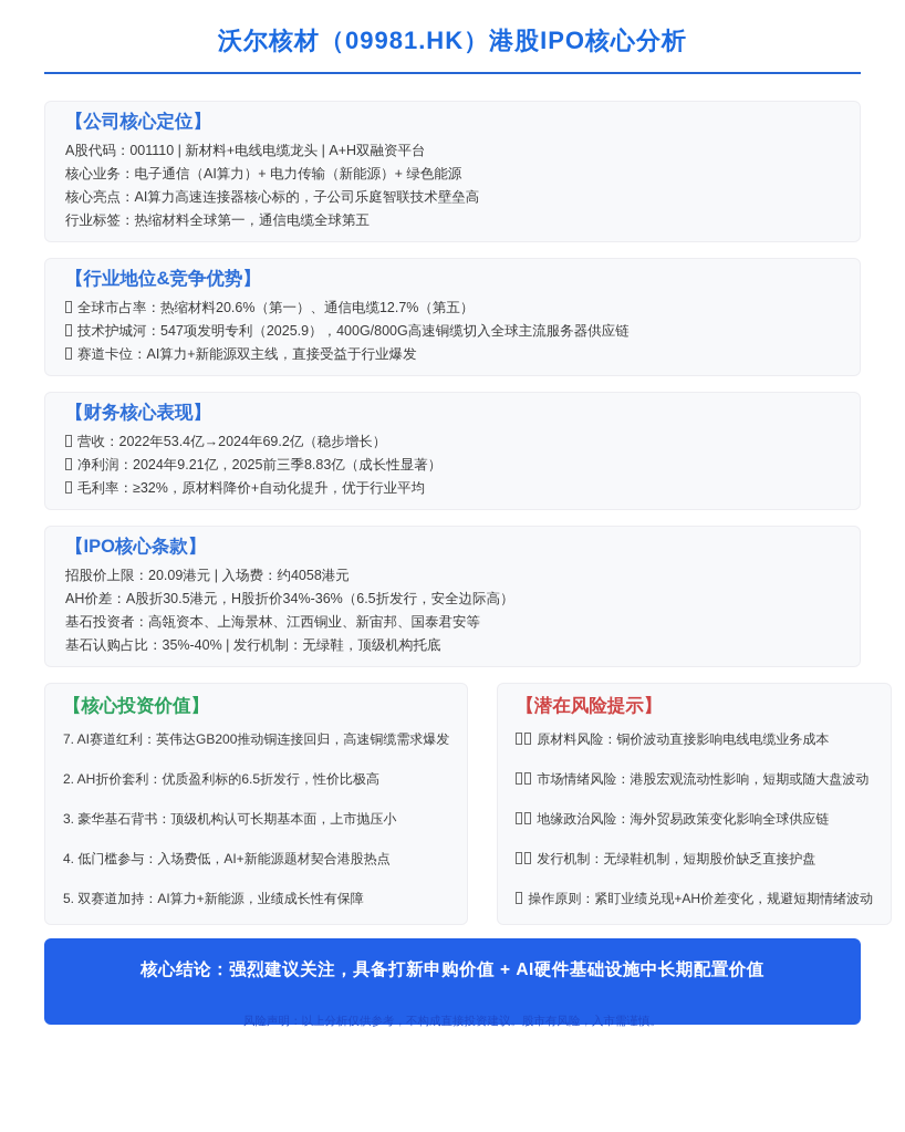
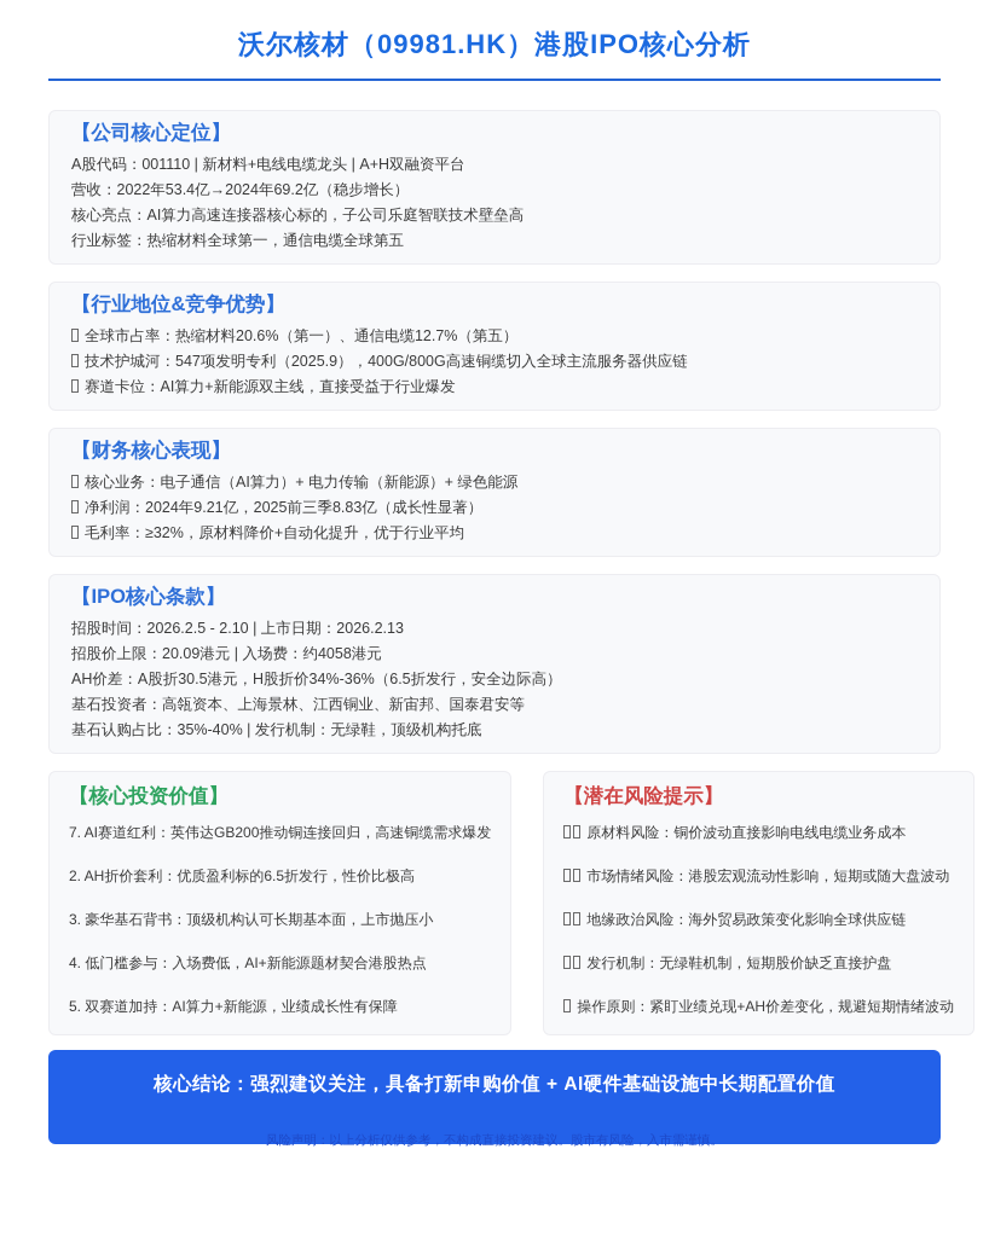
  沃尔核材（09981.HK）港股IPO核心分析
  【公司核心定位】
  A股代码：001110 | 新材料+电线电缆龙头 | A+H双融资平台
- 核心业务：电子通信（AI算力）+ 电力传输（新能源）+ 绿色能源
+ 营收：2022年53.4亿→2024年69.2亿（稳步增长）
  核心亮点：AI算力高速连接器核心标的，子公司乐庭智联技术壁垒高
  行业标签：热缩材料全球第一，通信电缆全球第五
  【行业地位&竞争优势】
  全球市占率：热缩材料20.6%（第一）、通信电缆12.7%（第五）
  技术护城河：547项发明专利（2025.9），400G/800G高速铜缆切入全球主流服务器供应链
  赛道卡位：AI算力+新能源双主线，直接受益于行业爆发
  【财务核心表现】
- 营收：2022年53.4亿→2024年69.2亿（稳步增长）
+ 核心业务：电子通信（AI算力）+ 电力传输（新能源）+ 绿色能源
  净利润：2024年9.21亿，2025前三季8.83亿（成长性显著）
  毛利率：≥32%，原材料降价+自动化提升，优于行业平均
  【IPO核心条款】
+ 招股时间：2026.2.5 - 2.10 | 上市日期：2026.2.13
  招股价上限：20.09港元 | 入场费：约4058港元
  AH价差：A股折30.5港元，H股折价34%-36%（6.5折发行，安全边际高）
  基石投资者：高瓴资本、上海景林、江西铜业、新宙邦、国泰君安等
  基石认购占比：35%-40% | 发行机制：无绿鞋，顶级机构托底
  【核心投资价值】
  7. AI赛道红利：英伟达GB200推动铜连接回归，高速铜缆需求爆发
  2. AH折价套利：优质盈利标的6.5折发行，性价比极高
  3. 豪华基石背书：顶级机构认可长期基本面，上市抛压小
  4. 低门槛参与：入场费低，AI+新能源题材契合港股热点
  5. 双赛道加持：AI算力+新能源，业绩成长性有保障
  【潜在风险提示】
  原材料风险：铜价波动直接影响电线电缆业务成本
  市场情绪风险：港股宏观流动性影响，短期或随大盘波动
  地缘政治风险：海外贸易政策变化影响全球供应链
  发行机制：无绿鞋机制，短期股价缺乏直接护盘
  操作原则：紧盯业绩兑现+AH价差变化，规避短期情绪波动
  核心结论：强烈建议关注，具备打新申购价值 + AI硬件基础设施中长期配置价值
  风险声明：以上分析仅供参考，不构成直接投资建议。股市有风险，入市需谨慎。
